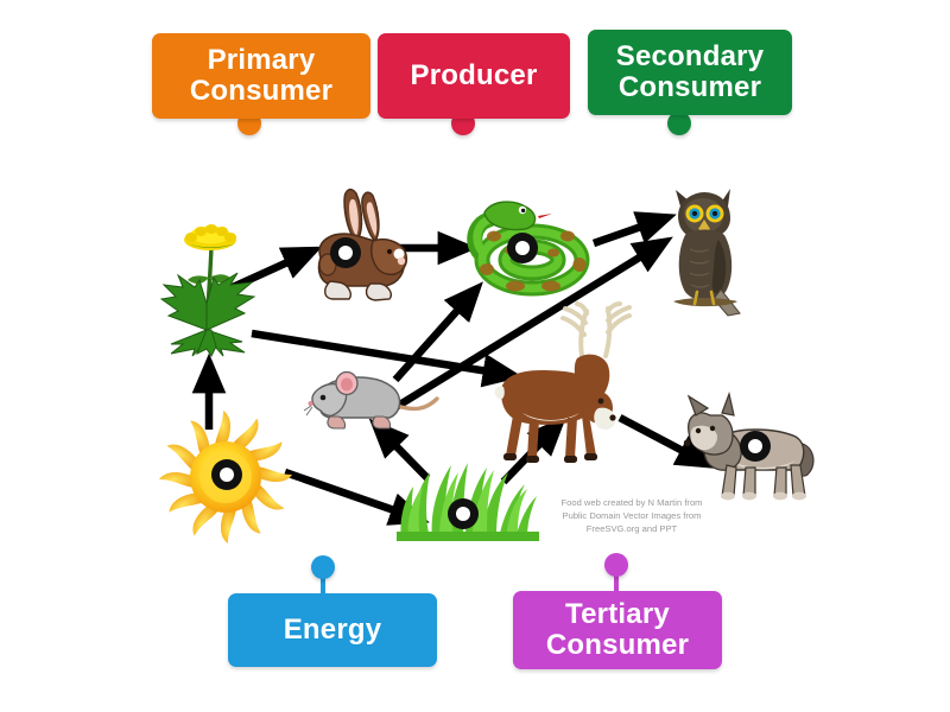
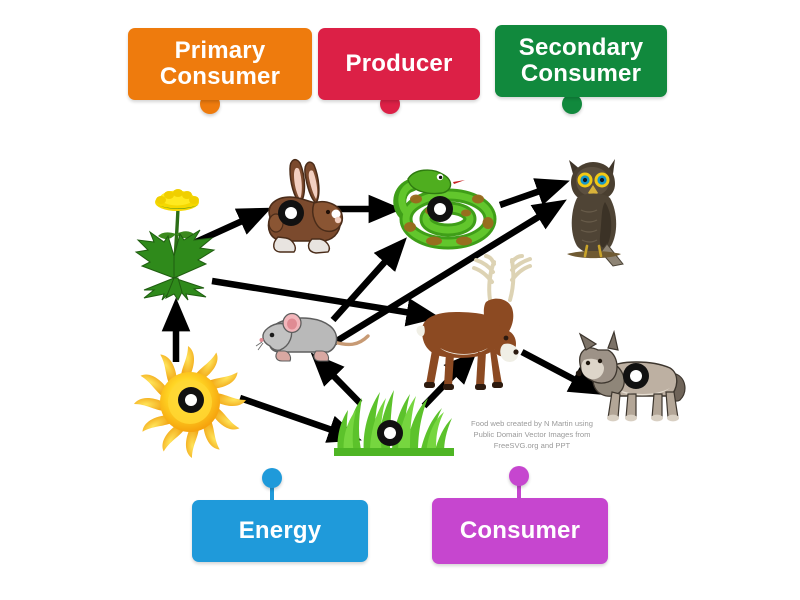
- Food web created by N Martin from
+ Food web created by N Martin using
  Public Domain Vector Images from
  FreeSVG.org and PPT
  Primary
  Consumer
  Producer
  Secondary
  Consumer
  Energy
- Tertiary
  Consumer
